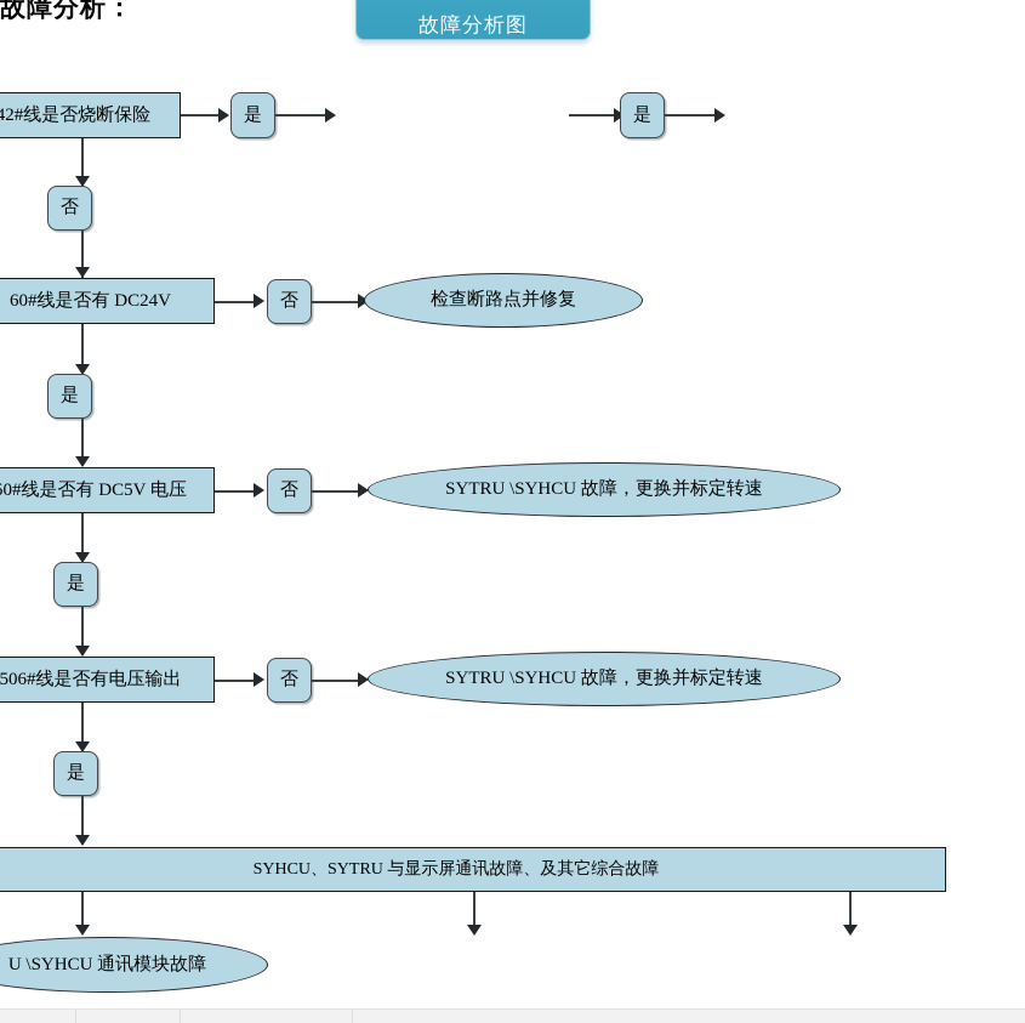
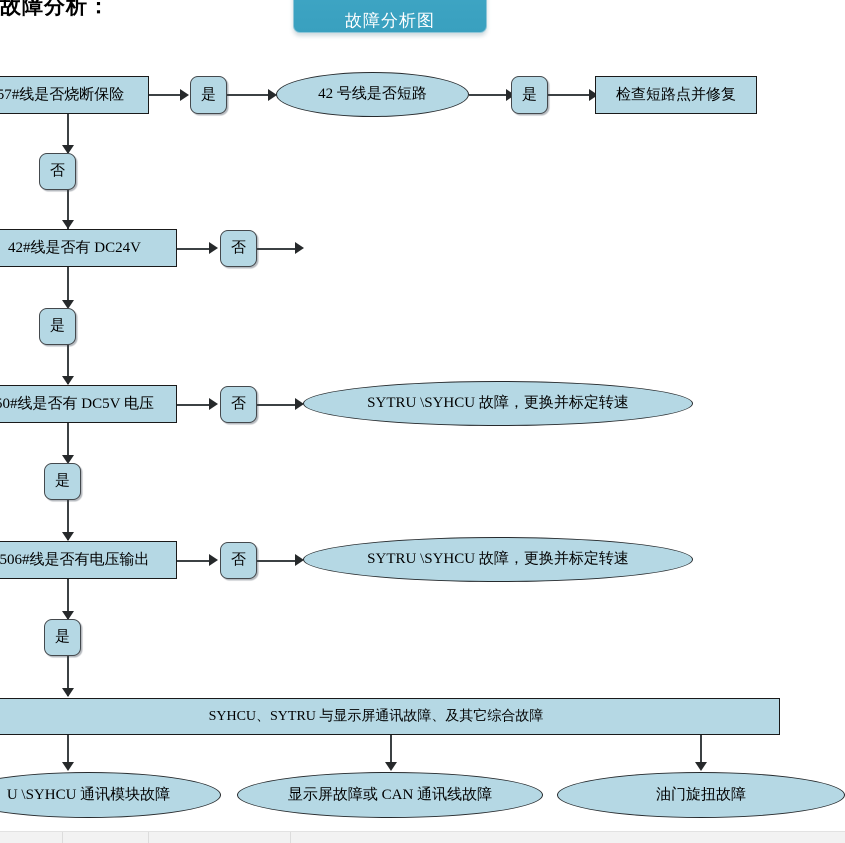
  故障分析：
  故障分析图
- 42#线是否烧断保险
+ 57#线是否烧断保险
  是
+ 42 号线是否短路
  是
+ 检查短路点并修复
  否
- 60#线是否有 DC24V
+ 42#线是否有 DC24V
  否
- 检查断路点并修复
  是
  0#线是否有 DC5V 电压
  否
  SYTRU \SYHCU 故障，更换并标定转速
  是
  506#线是否有电压输出
  否
  SYTRU \SYHCU 故障，更换并标定转速
  是
  SYHCU、SYTRU 与显示屏通讯故障、及其它综合故障
  U \SYHCU 通讯模块故障
+ 显示屏故障或 CAN 通讯线故障
+ 油门旋扭故障
